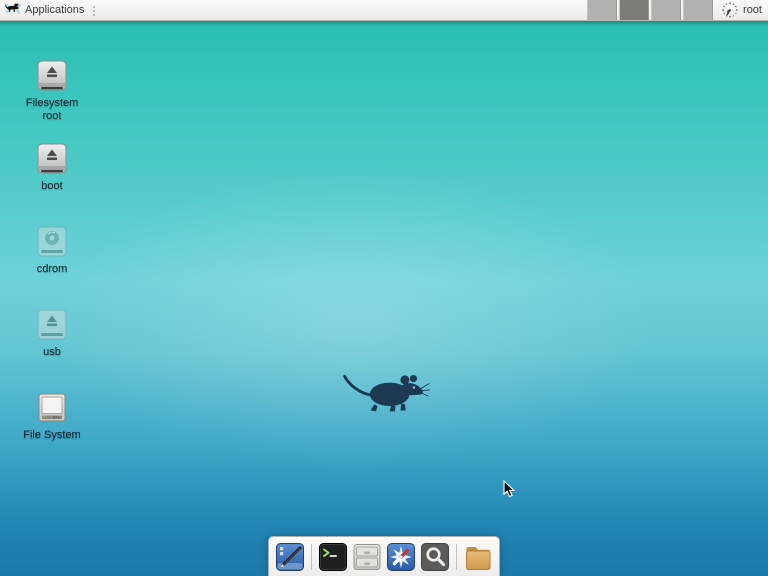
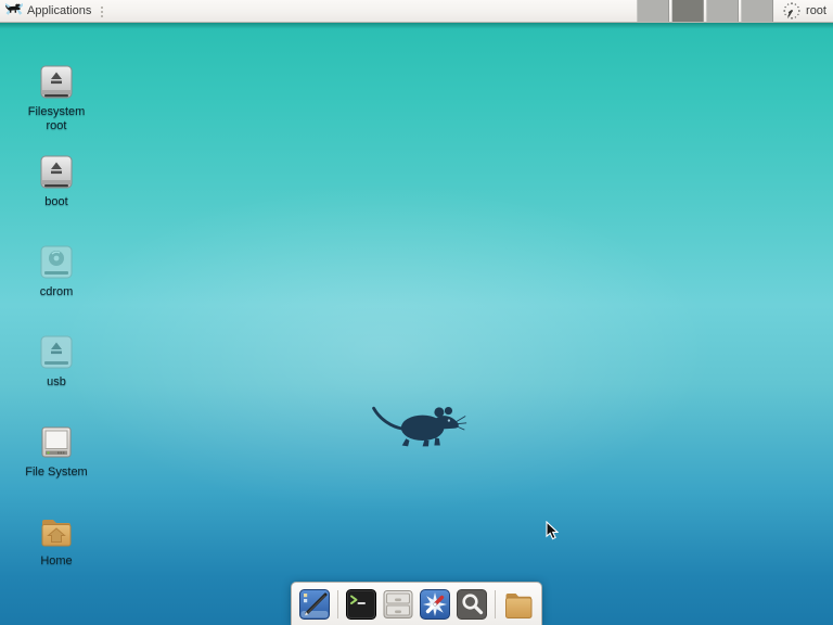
  Applications
  root
  Filesystem root
  boot
  cdrom
  usb
  File System
+ Home
